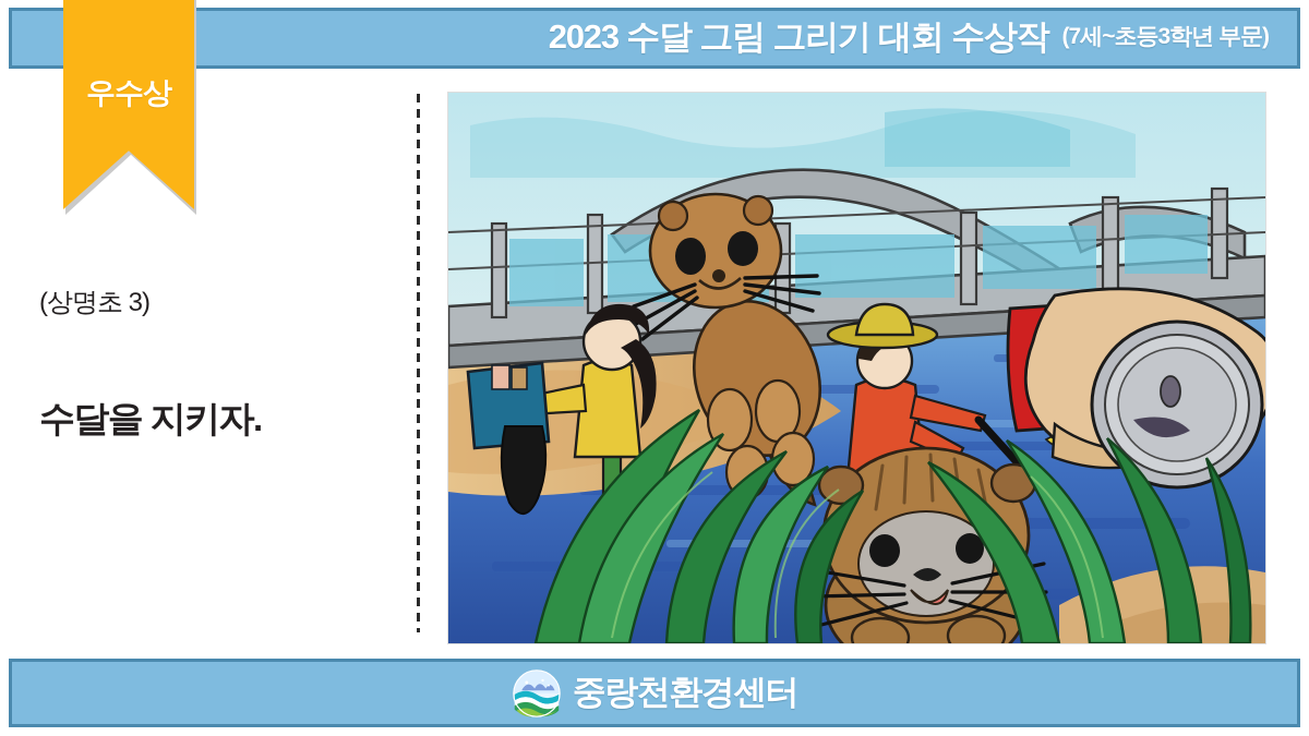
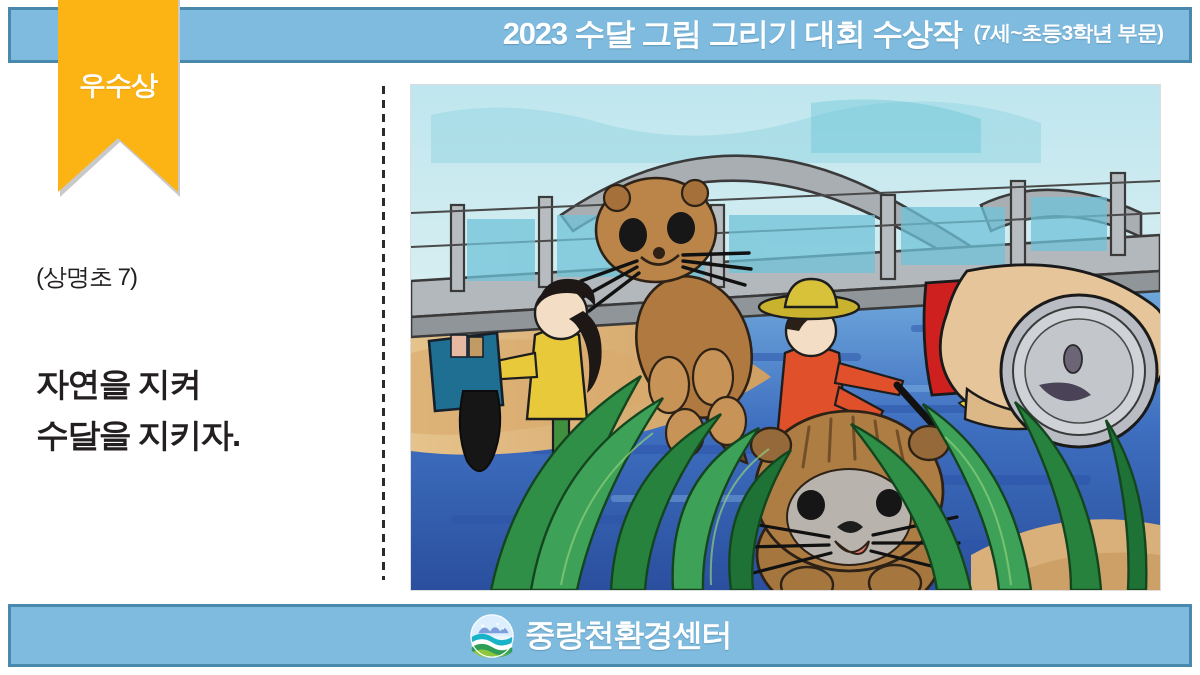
  2023 수달 그림 그리기 대회 수상작
  (7세~초등3학년 부문)
  우수상
- (상명초 3)
+ (상명초 7)
+ 자연을 지켜
  수달을 지키자.
  중랑천환경센터
